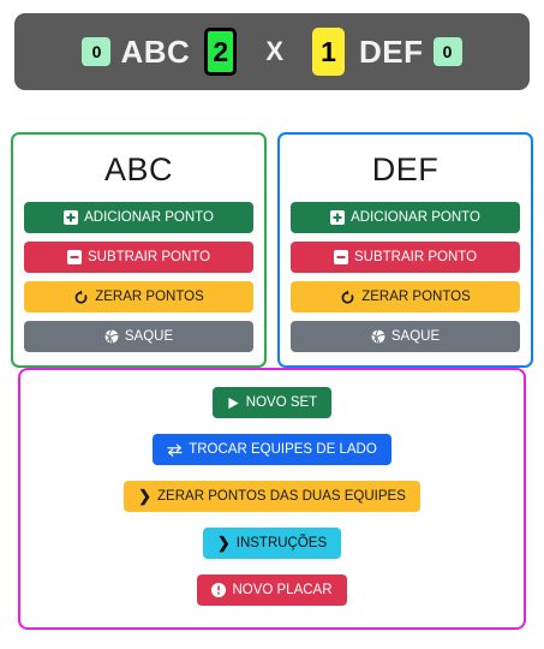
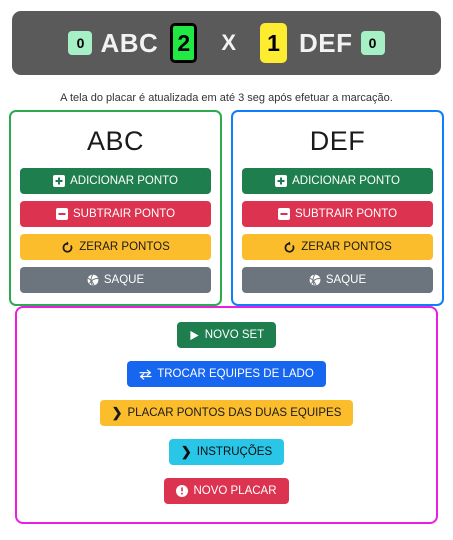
  0
  ABC
  2
  X
  1
  DEF
  0
+ A tela do placar é atualizada em até 3 seg após efetuar a marcação.
  ABC
  ADICIONAR PONTO
  SUBTRAIR PONTO
  ZERAR PONTOS
  SAQUE
  DEF
  ADICIONAR PONTO
  SUBTRAIR PONTO
  ZERAR PONTOS
  SAQUE
  NOVO SET
  TROCAR EQUIPES DE LADO
  ❯
- ZERAR PONTOS DAS DUAS EQUIPES
+ PLACAR PONTOS DAS DUAS EQUIPES
  ❯
  INSTRUÇÕES
  NOVO PLACAR
